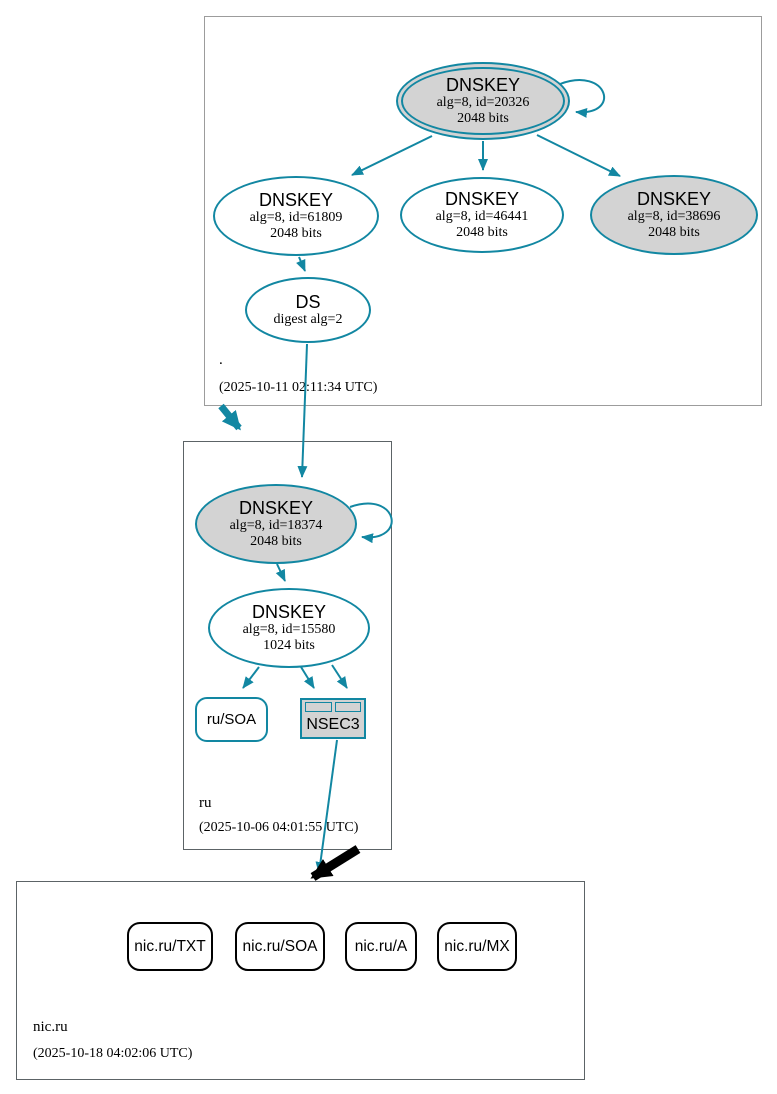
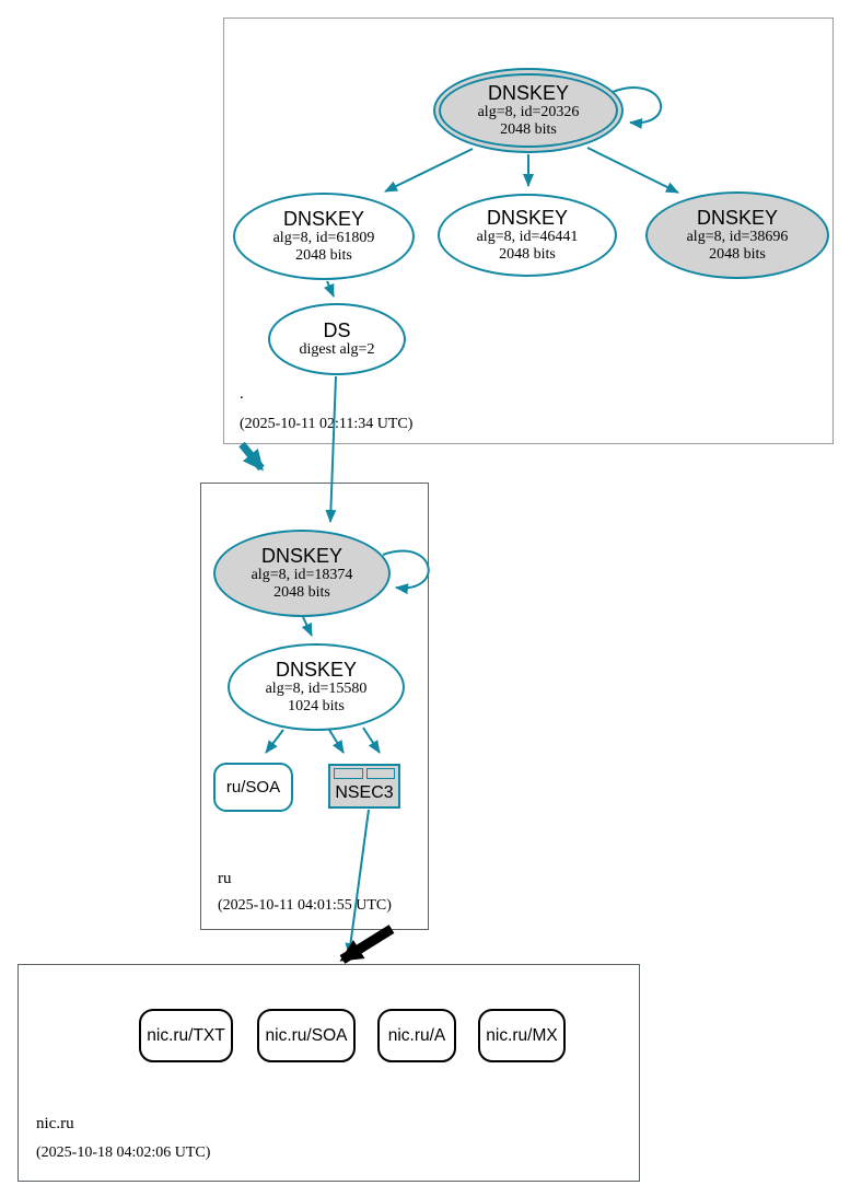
  .
  (2025-10-11 02:11:34 UTC)
  ru
- (2025-10-06 04:01:55 UTC)
+ (2025-10-11 04:01:55 UTC)
  nic.ru
  (2025-10-18 04:02:06 UTC)
  DNSKEY
  alg=8, id=20326
  2048 bits
  DNSKEY
  alg=8, id=61809
  2048 bits
  DNSKEY
  alg=8, id=46441
  2048 bits
  DNSKEY
  alg=8, id=38696
  2048 bits
  DS
  digest alg=2
  DNSKEY
  alg=8, id=18374
  2048 bits
  DNSKEY
  alg=8, id=15580
  1024 bits
  ru/SOA
  NSEC3
  nic.ru/TXT
  nic.ru/SOA
  nic.ru/A
  nic.ru/MX
